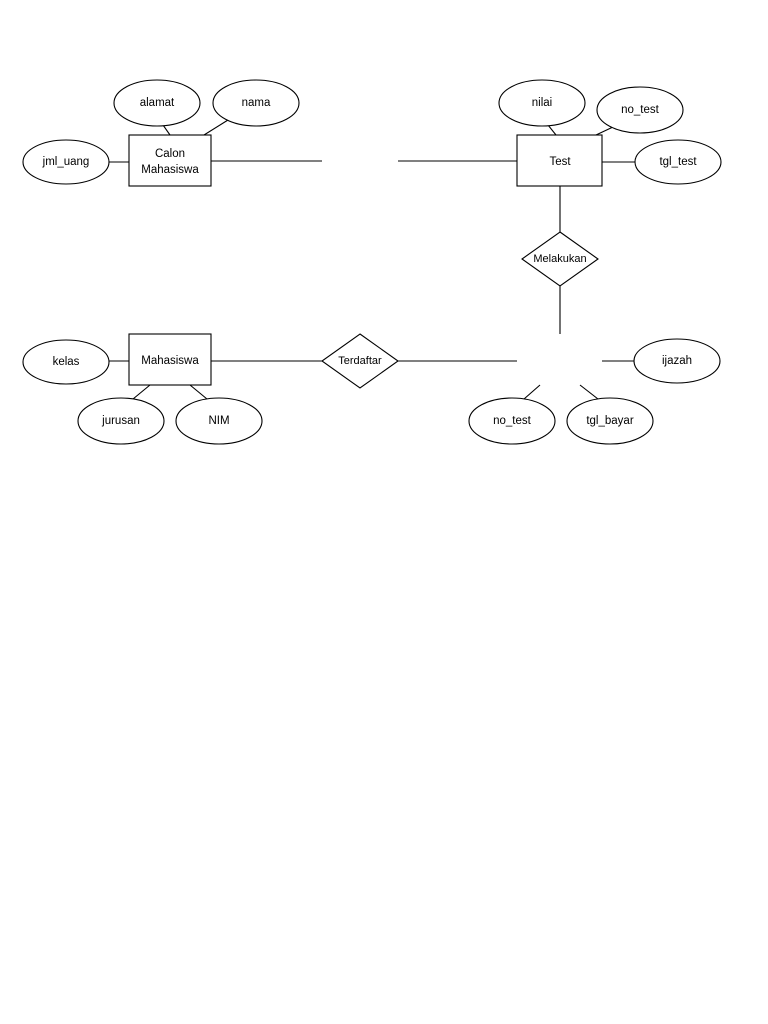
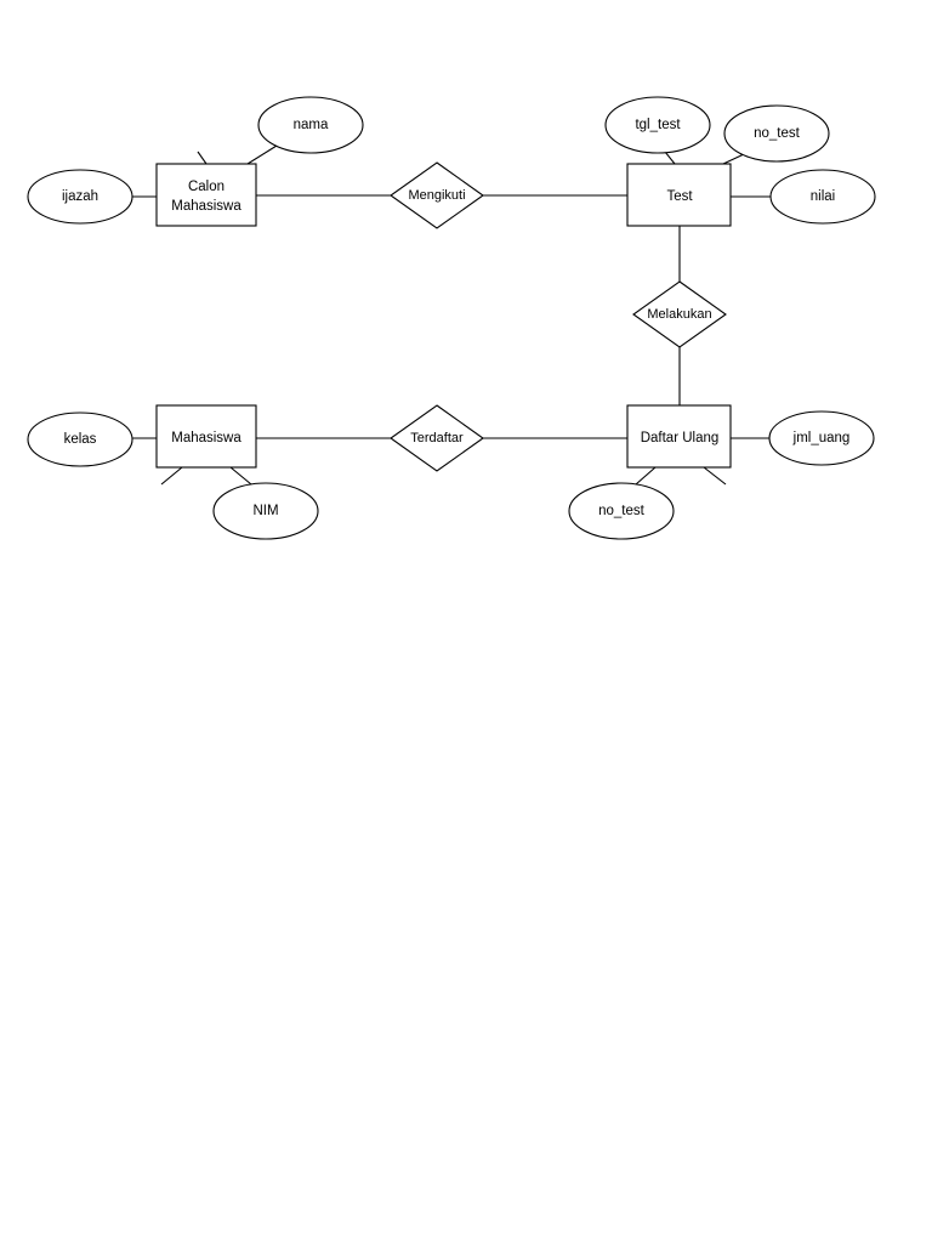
  Calon
  Mahasiswa
  Test
  Mahasiswa
+ Daftar Ulang
+ Mengikuti
  Melakukan
  Terdaftar
- alamat
  nama
- jml_uang
+ ijazah
- nilai
+ tgl_test
  no_test
- tgl_test
+ nilai
  kelas
- jurusan
  NIM
- ijazah
+ jml_uang
  no_test
- tgl_bayar
